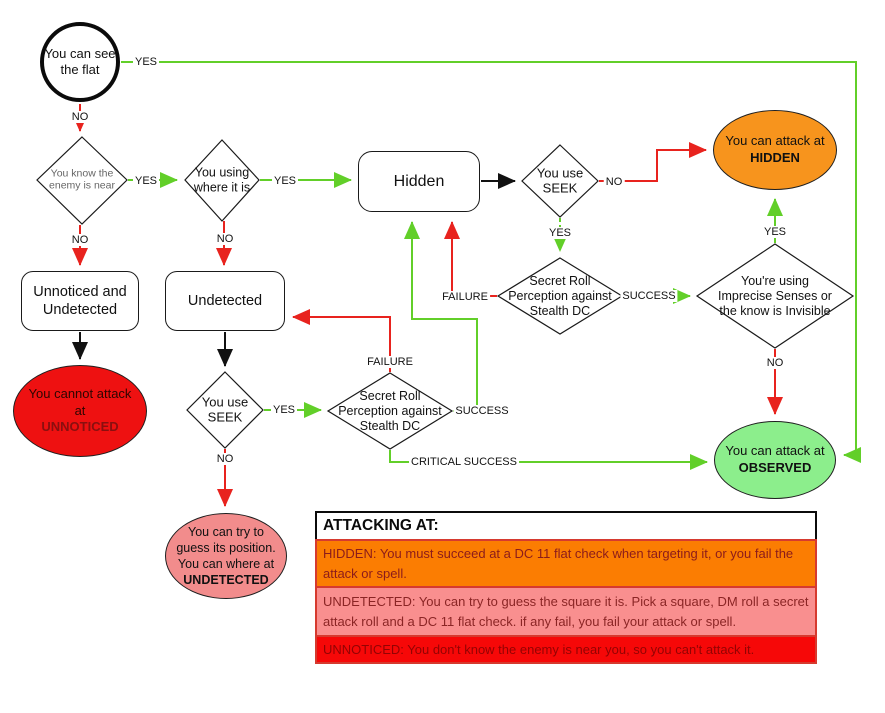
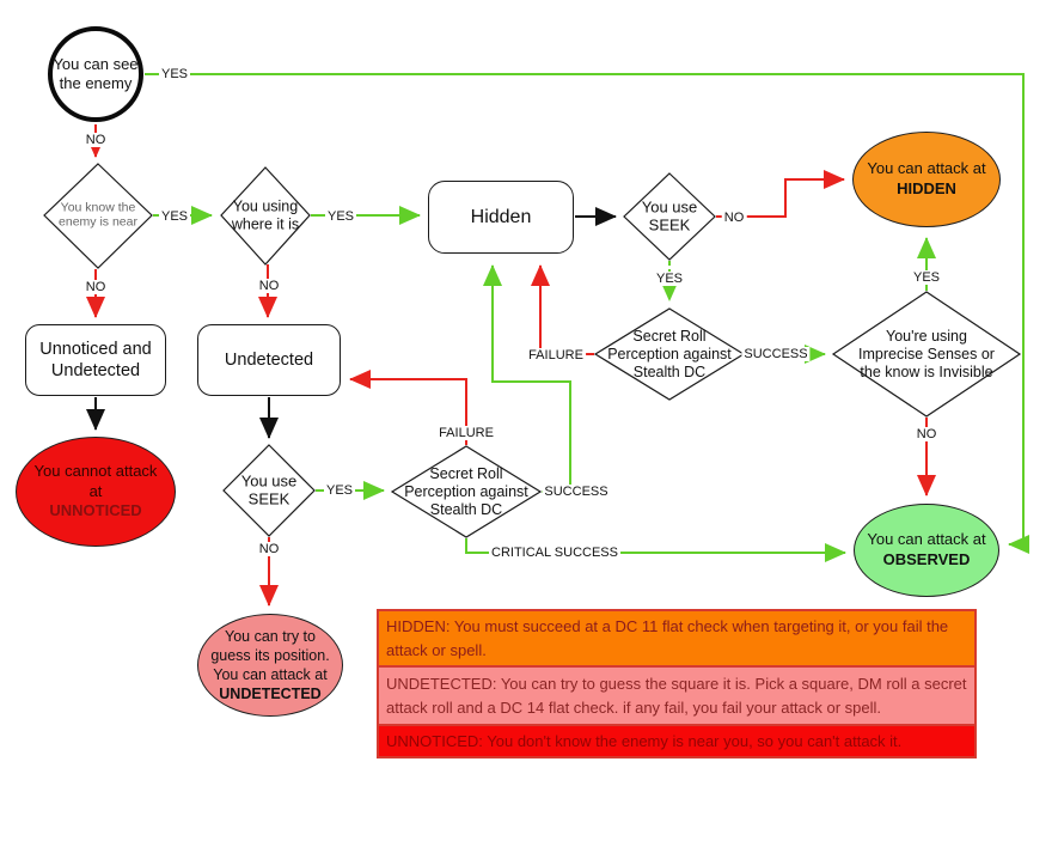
- You can see the flat
+ You can see the enemy
  Hidden
  Unnoticed and Undetected
  Undetected
  You can attack at
  HIDDEN
  You can attack at
  OBSERVED
  You cannot attack at
  UNNOTICED
- You can try to guess its position. You can where at
+ You can try to guess its position. You can attack at
  UNDETECTED
  You know the enemy is near
  You using where it is
  You use SEEK
  Secret Roll Perception against Stealth DC
  You're using Imprecise Senses or the know is Invisible
  You use SEEK
  Secret Roll Perception against Stealth DC
  YES
  NO
  YES
  NO
  YES
  NO
  YES
  NO
  FAILURE
  SUCCESS
  CRITICAL SUCCESS
  YES
  NO
  FAILURE
  SUCCESS
  YES
  NO
- ATTACKING AT:
  HIDDEN: You must succeed at a DC 11 flat check when targeting it, or you fail the attack or spell.
- UNDETECTED: You can try to guess the square it is. Pick a square, DM roll a secret attack roll and a DC 11 flat check. if any fail, you fail your attack or spell.
+ UNDETECTED: You can try to guess the square it is. Pick a square, DM roll a secret attack roll and a DC 14 flat check. if any fail, you fail your attack or spell.
  UNNOTICED: You don't know the enemy is near you, so you can't attack it.
